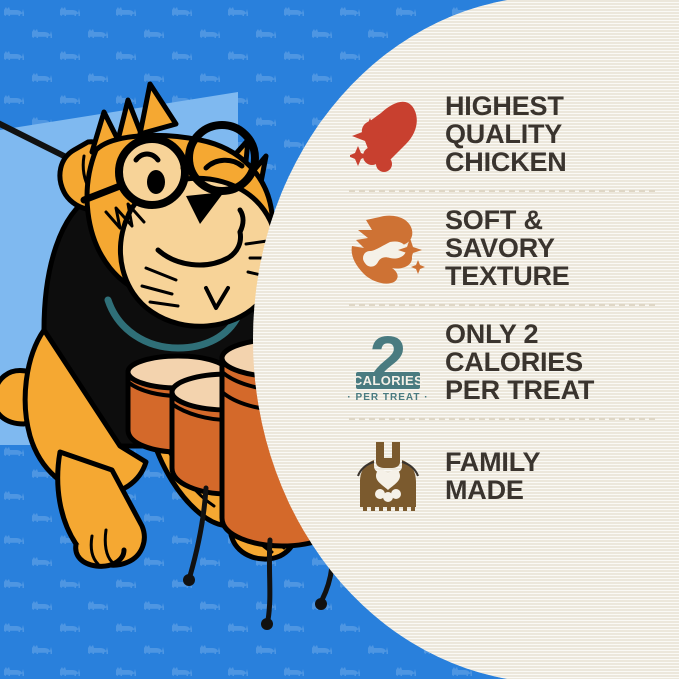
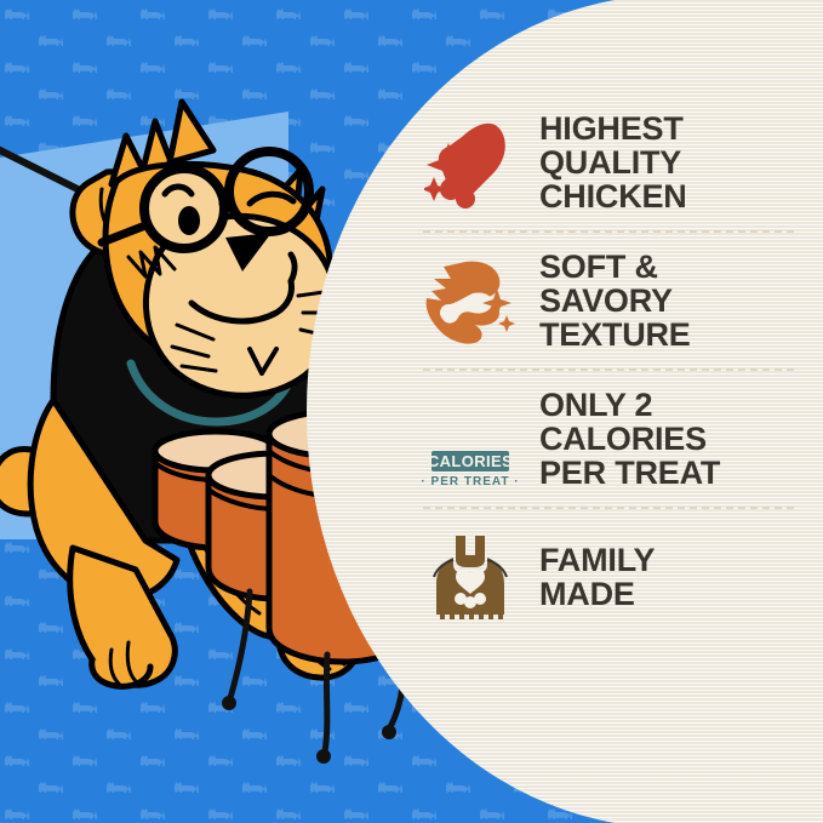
  HIGHEST
  QUALITY
  CHICKEN
  SOFT &
  SAVORY
  TEXTURE
- 2
  CALORIES
  · PER TREAT ·
  ONLY 2
  CALORIES
  PER TREAT
  FAMILY
  MADE
